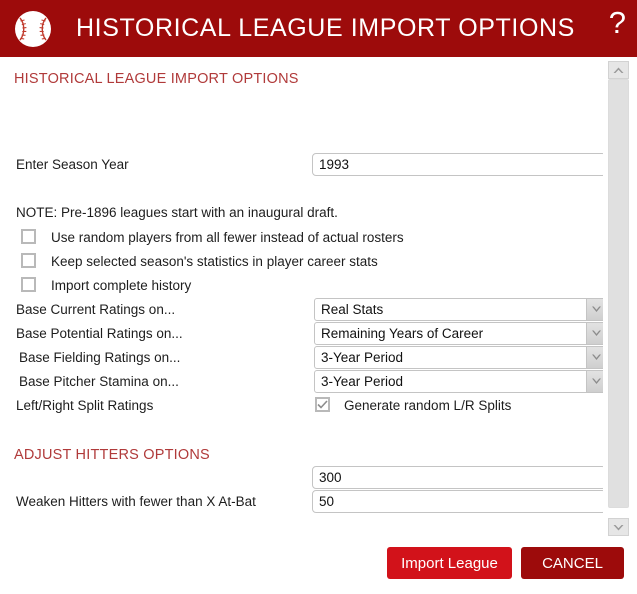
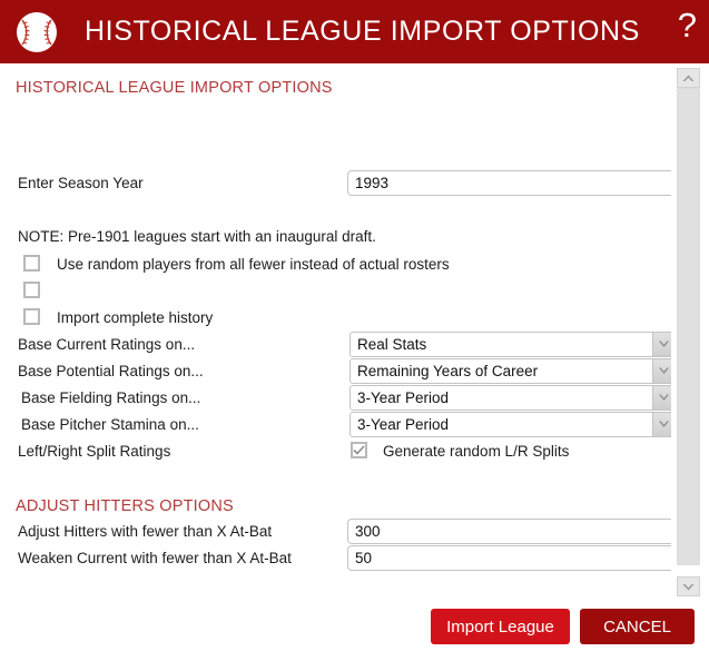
  HISTORICAL LEAGUE IMPORT OPTIONS
  ?
  HISTORICAL LEAGUE IMPORT OPTIONS
  Enter Season Year
  1993
- NOTE: Pre-1896 leagues start with an inaugural draft.
+ NOTE: Pre-1901 leagues start with an inaugural draft.
  Use random players from all fewer instead of actual rosters
- Keep selected season's statistics in player career stats
  Import complete history
  Base Current Ratings on...
  Real Stats
  Base Potential Ratings on...
  Remaining Years of Career
  Base Fielding Ratings on...
  3-Year Period
  Base Pitcher Stamina on...
  3-Year Period
  Left/Right Split Ratings
  Generate random L/R Splits
  ADJUST HITTERS OPTIONS
+ Adjust Hitters with fewer than X At-Bat
  300
- Weaken Hitters with fewer than X At-Bat
+ Weaken Current with fewer than X At-Bat
  50
  Import League
  CANCEL
